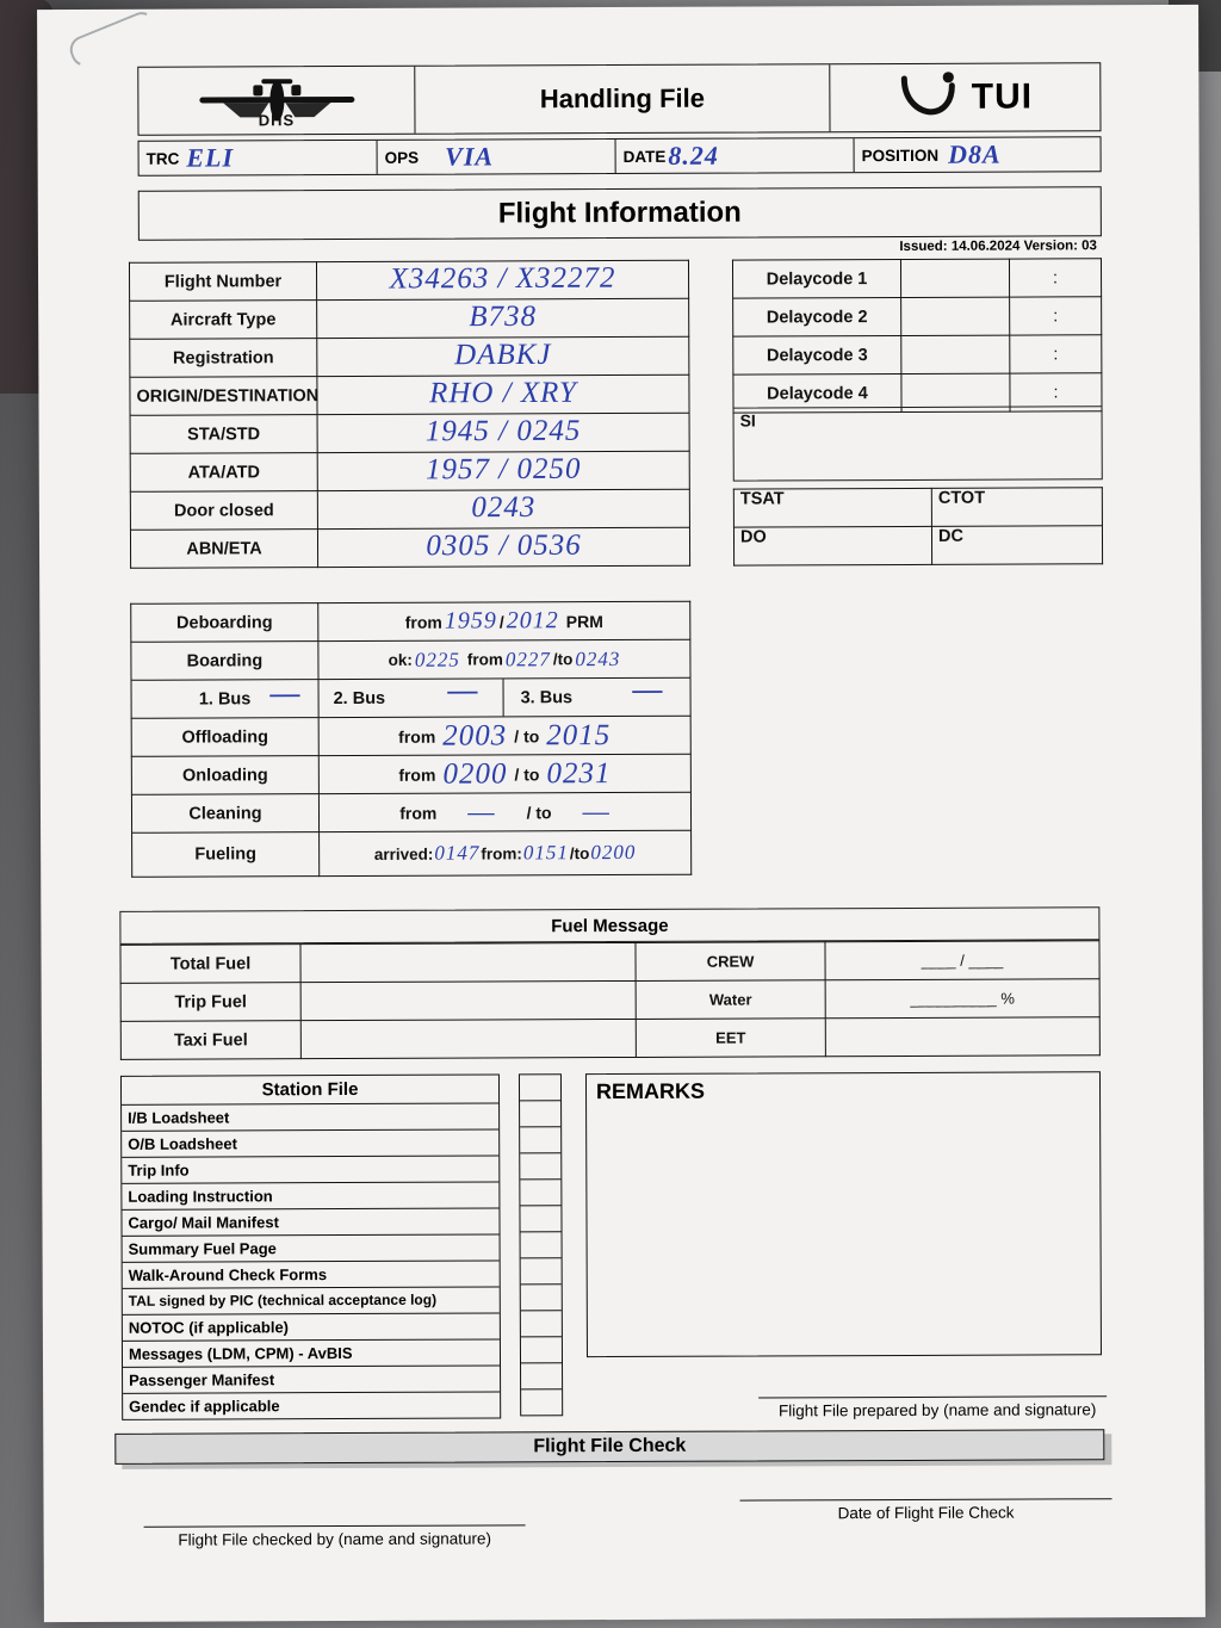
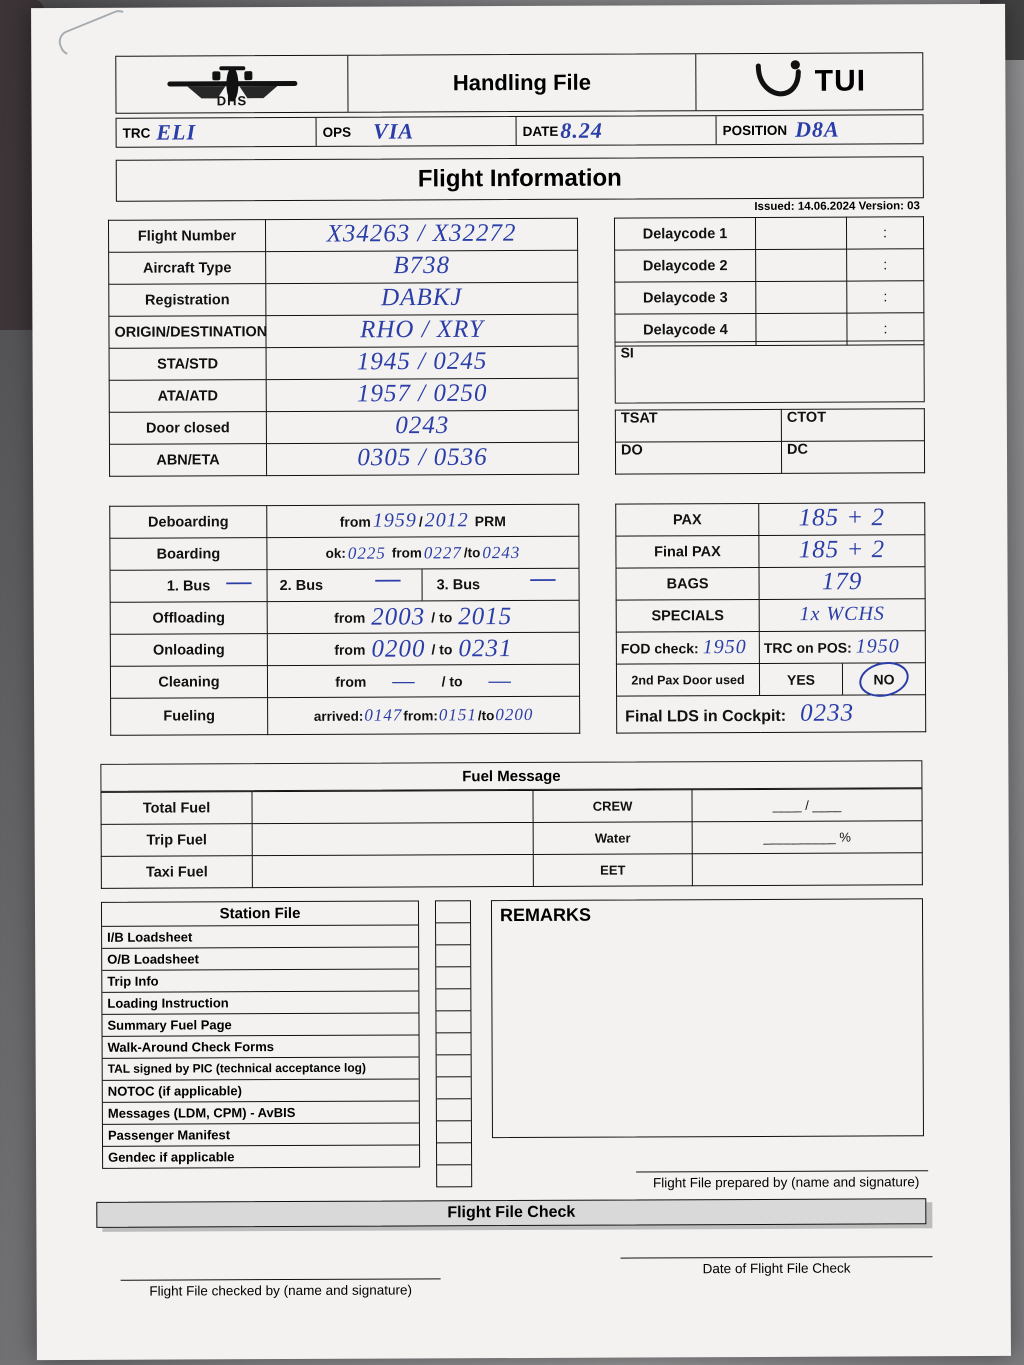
  DHS
  Handling File
  TUI
  TRC
  ELI
  OPS
  VIA
  DATE
  8.24
  POSITION
  D8A
  Flight Information
  Issued: 14.06.2024 Version: 03
  Flight Number	X34263 / X32272
  Aircraft Type	B738
  Registration	DABKJ
  ORIGIN/DESTINATION	RHO / XRY
  STA/STD	1945 / 0245
  ATA/ATD	1957 / 0250
  Door closed	0243
  ABN/ETA	0305 / 0536
  Delaycode 1		:
  Delaycode 2		:
  Delaycode 3		:
  Delaycode 4		:
  SI
  TSAT	CTOT
  DO	DC
  Deboarding	from 1959 / 2012 PRM
  Boarding	ok: 0225 from 0227 /to 0243
  1. Bus —	2. Bus — 3. Bus —
  Offloading	from 2003 / to 2015
  Onloading	from 0200 / to 0231
  Cleaning	from — / to —
  Fueling	arrived: 0147 from: 0151 /to 0200
+ PAX	185 + 2
+ Final PAX	185 + 2
+ BAGS	179
+ SPECIALS	1x WCHS
+ FOD check: 1950	TRC on POS: 1950
+ 2nd Pax Door used	YES NO
+ Final LDS in Cockpit: 0233
  Fuel Message
  Total Fuel		CREW	____ / ____
  Trip Fuel		Water	__________ %
  Taxi Fuel		EET
  Station File
  I/B Loadsheet
  O/B Loadsheet
  Trip Info
  Loading Instruction
- Cargo/ Mail Manifest
  Summary Fuel Page
  Walk-Around Check Forms
  TAL signed by PIC (technical acceptance log)
  NOTOC (if applicable)
  Messages (LDM, CPM) - AvBIS
  Passenger Manifest
  Gendec if applicable
  REMARKS
  Flight File prepared by (name and signature)
  Flight File Check
  Flight File checked by (name and signature)
  Date of Flight File Check
